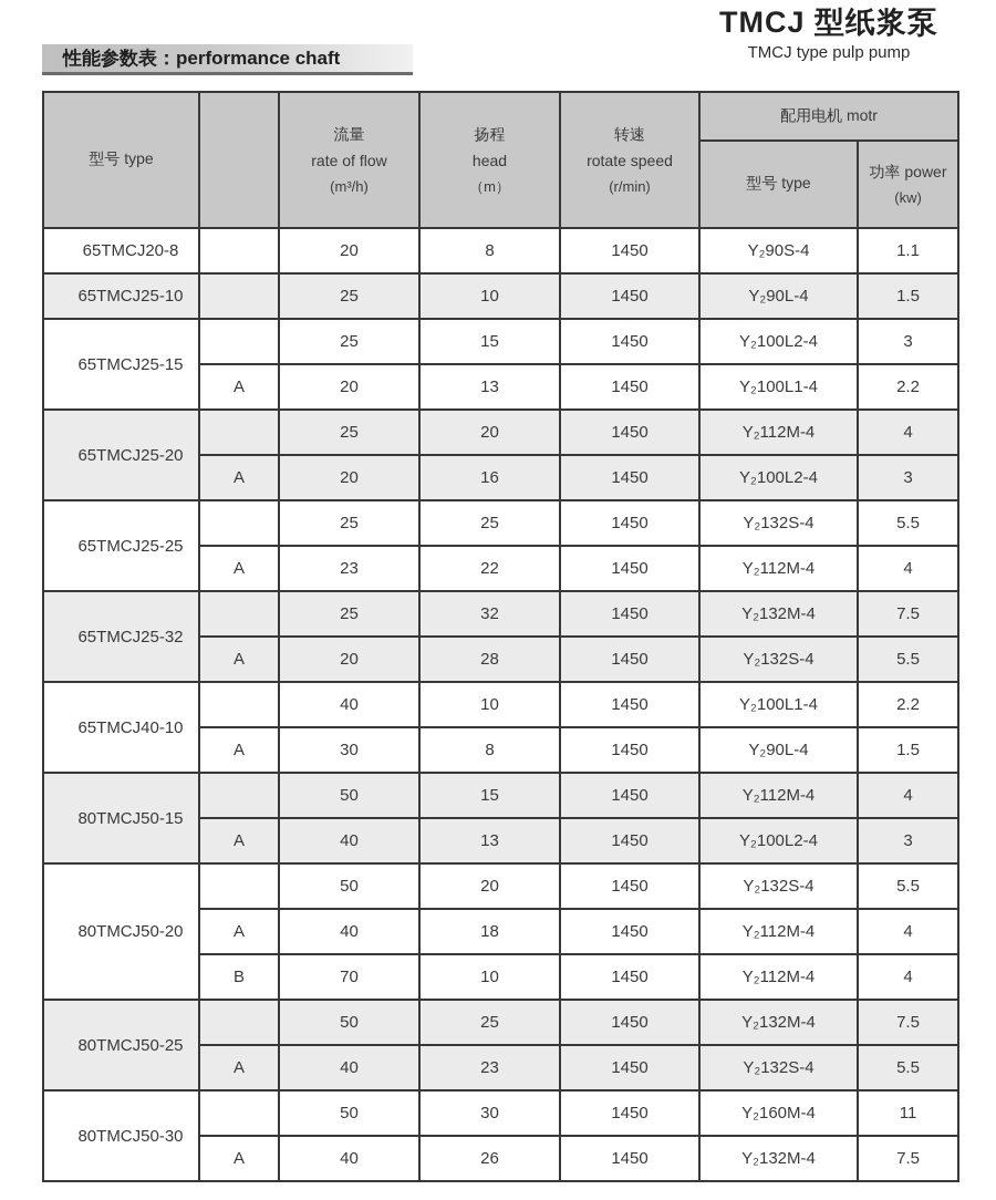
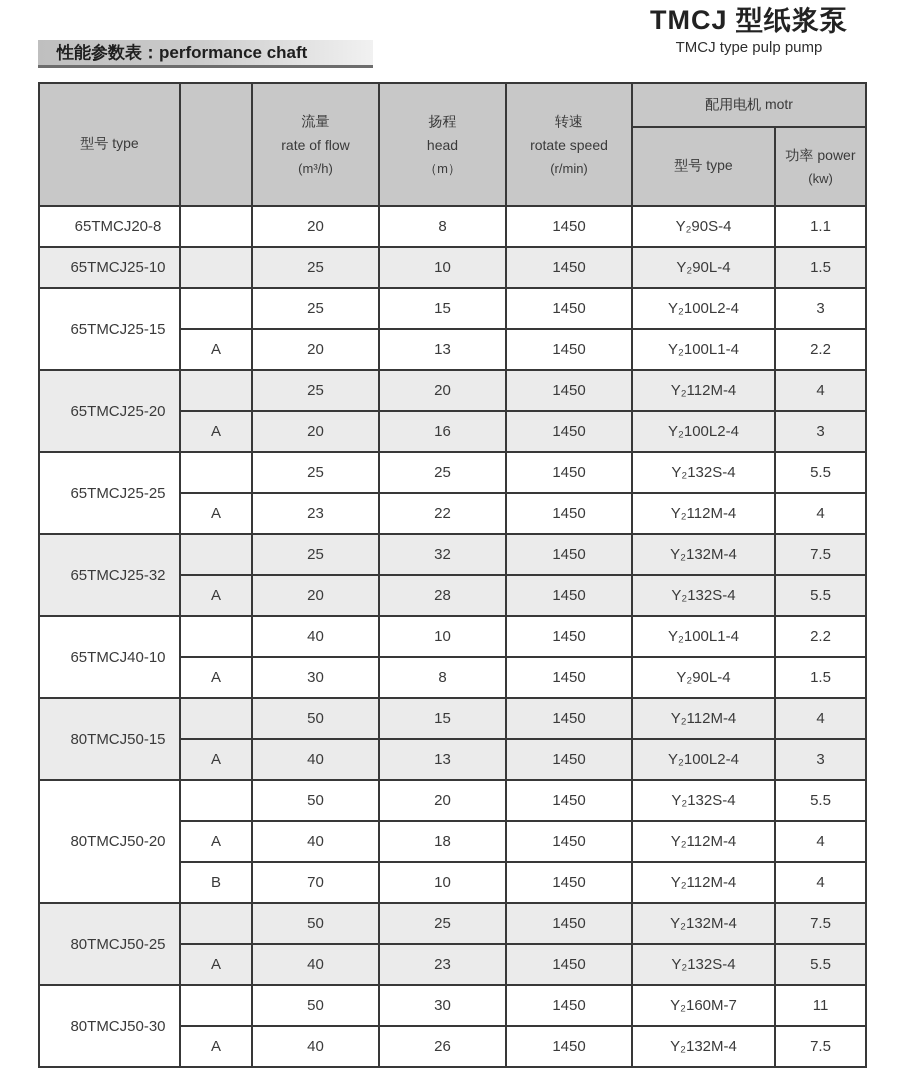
  TMCJ 型纸浆泵
  TMCJ type pulp pump
  性能参数表：performance chaft
  型号 type		流量 rate of flow (m³/h)	扬程 head （m）	转速 rotate speed (r/min)	配用电机 motr
  型号 type	功率 power (kw)
  65TMCJ20-8		20	8	1450	Y₂90S-4	1.1
  65TMCJ25-10		25	10	1450	Y₂90L-4	1.5
  65TMCJ25-15		25	15	1450	Y₂100L2-4	3
  A	20	13	1450	Y₂100L1-4	2.2
  65TMCJ25-20		25	20	1450	Y₂112M-4	4
  A	20	16	1450	Y₂100L2-4	3
  65TMCJ25-25		25	25	1450	Y₂132S-4	5.5
  A	23	22	1450	Y₂112M-4	4
  65TMCJ25-32		25	32	1450	Y₂132M-4	7.5
  A	20	28	1450	Y₂132S-4	5.5
  65TMCJ40-10		40	10	1450	Y₂100L1-4	2.2
  A	30	8	1450	Y₂90L-4	1.5
  80TMCJ50-15		50	15	1450	Y₂112M-4	4
  A	40	13	1450	Y₂100L2-4	3
  80TMCJ50-20		50	20	1450	Y₂132S-4	5.5
  A	40	18	1450	Y₂112M-4	4
  B	70	10	1450	Y₂112M-4	4
  80TMCJ50-25		50	25	1450	Y₂132M-4	7.5
  A	40	23	1450	Y₂132S-4	5.5
- 80TMCJ50-30		50	30	1450	Y₂160M-4	11
+ 80TMCJ50-30		50	30	1450	Y₂160M-7	11
  A	40	26	1450	Y₂132M-4	7.5
